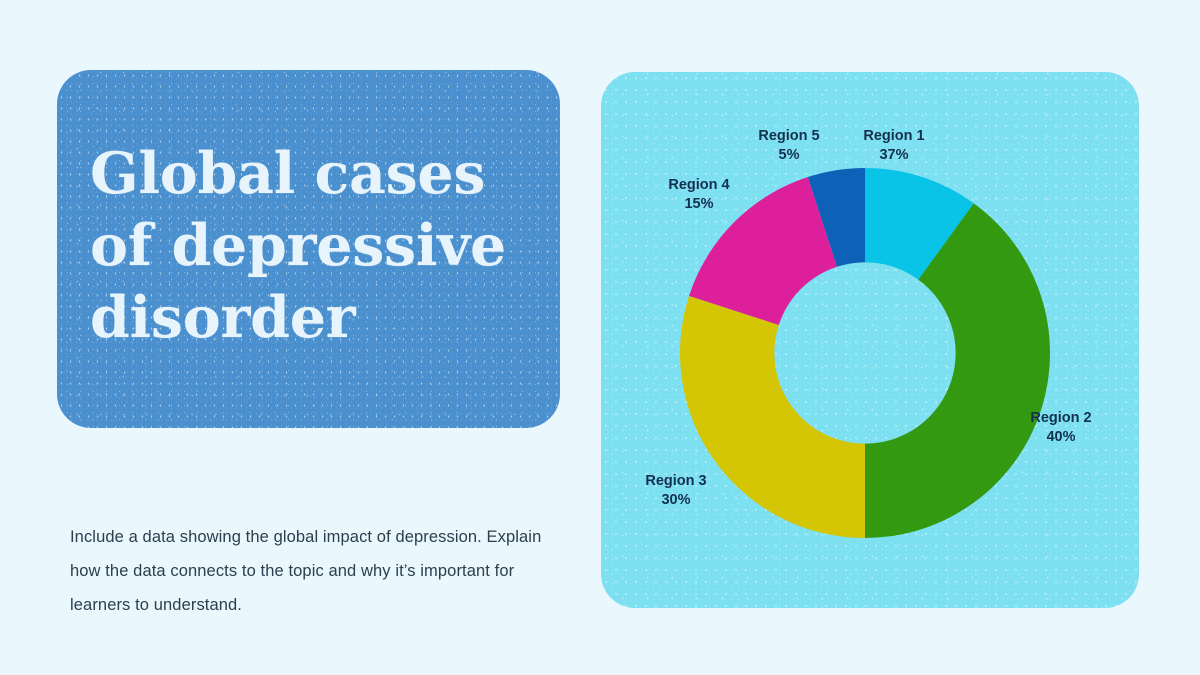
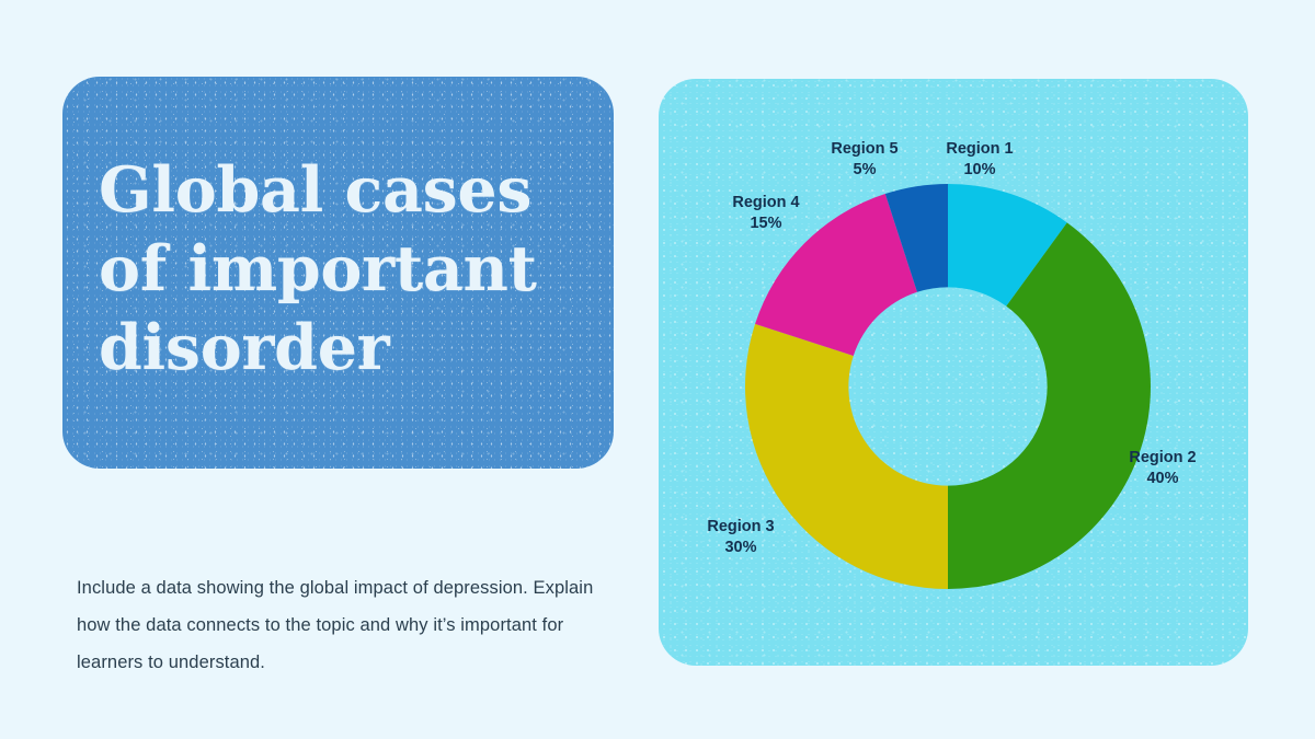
- Global cases of depressive disorder
+ Global cases of important disorder
  Include a data showing the global impact of depression. Explain how the data connects to the topic and why it’s important for learners to understand.
  Region 1
- 37%
+ 10%
  Region 2
  40%
  Region 3
  30%
  Region 4
  15%
  Region 5
  5%
